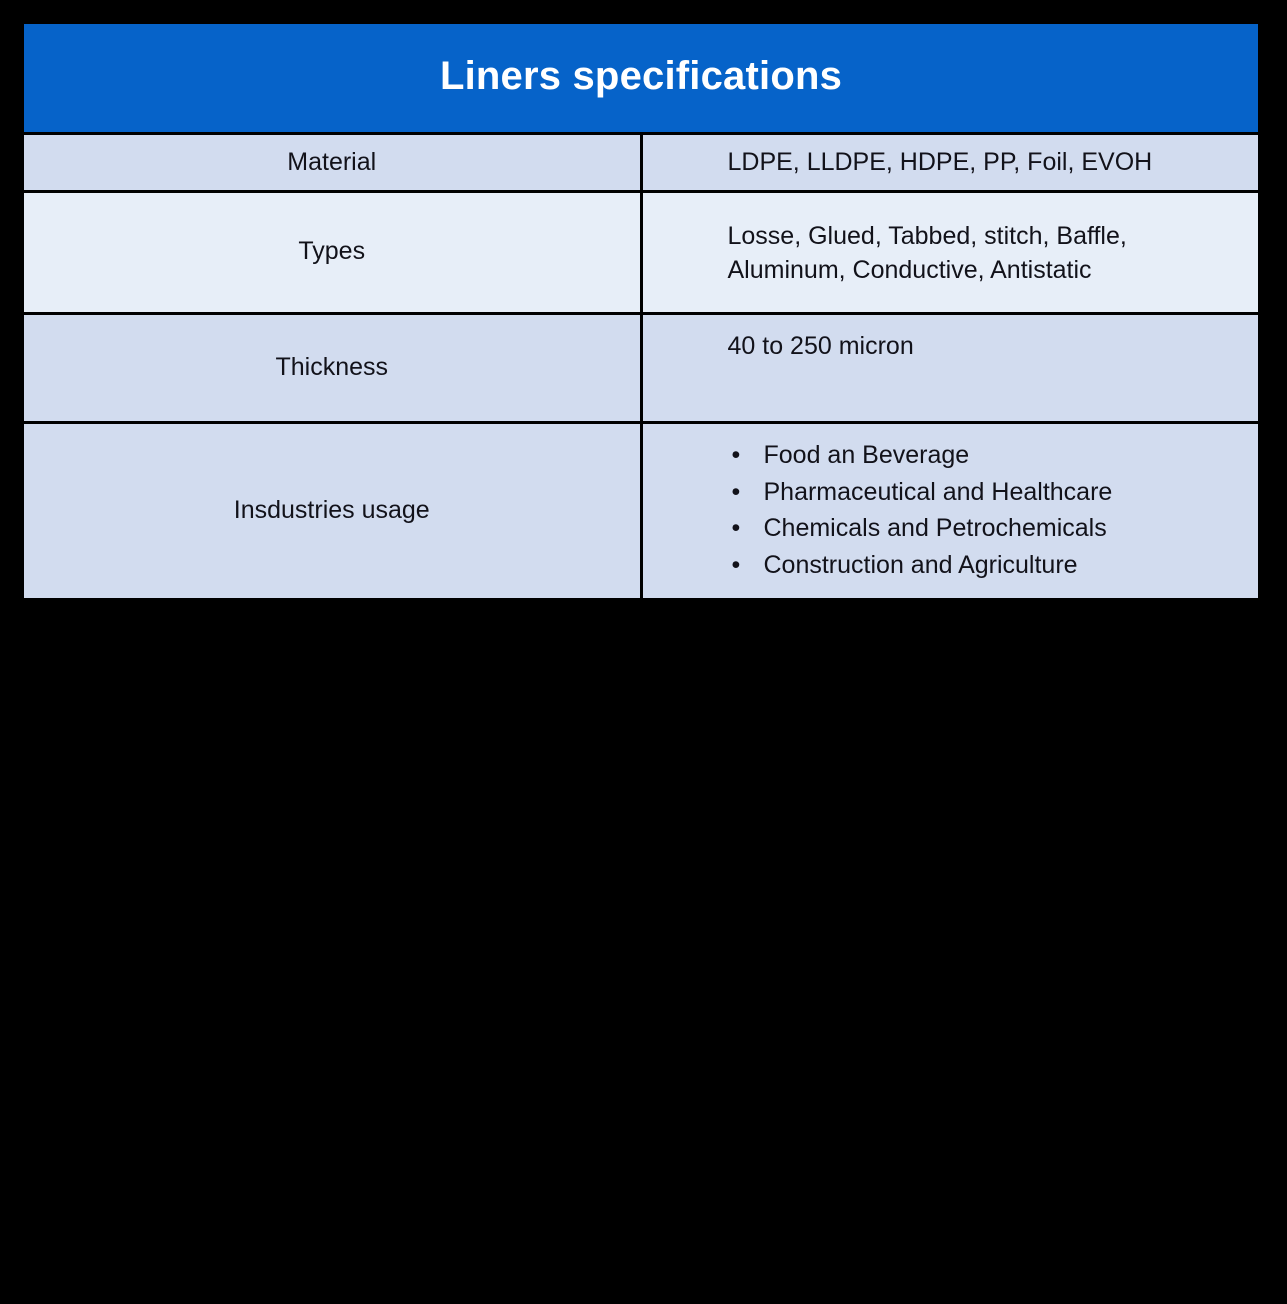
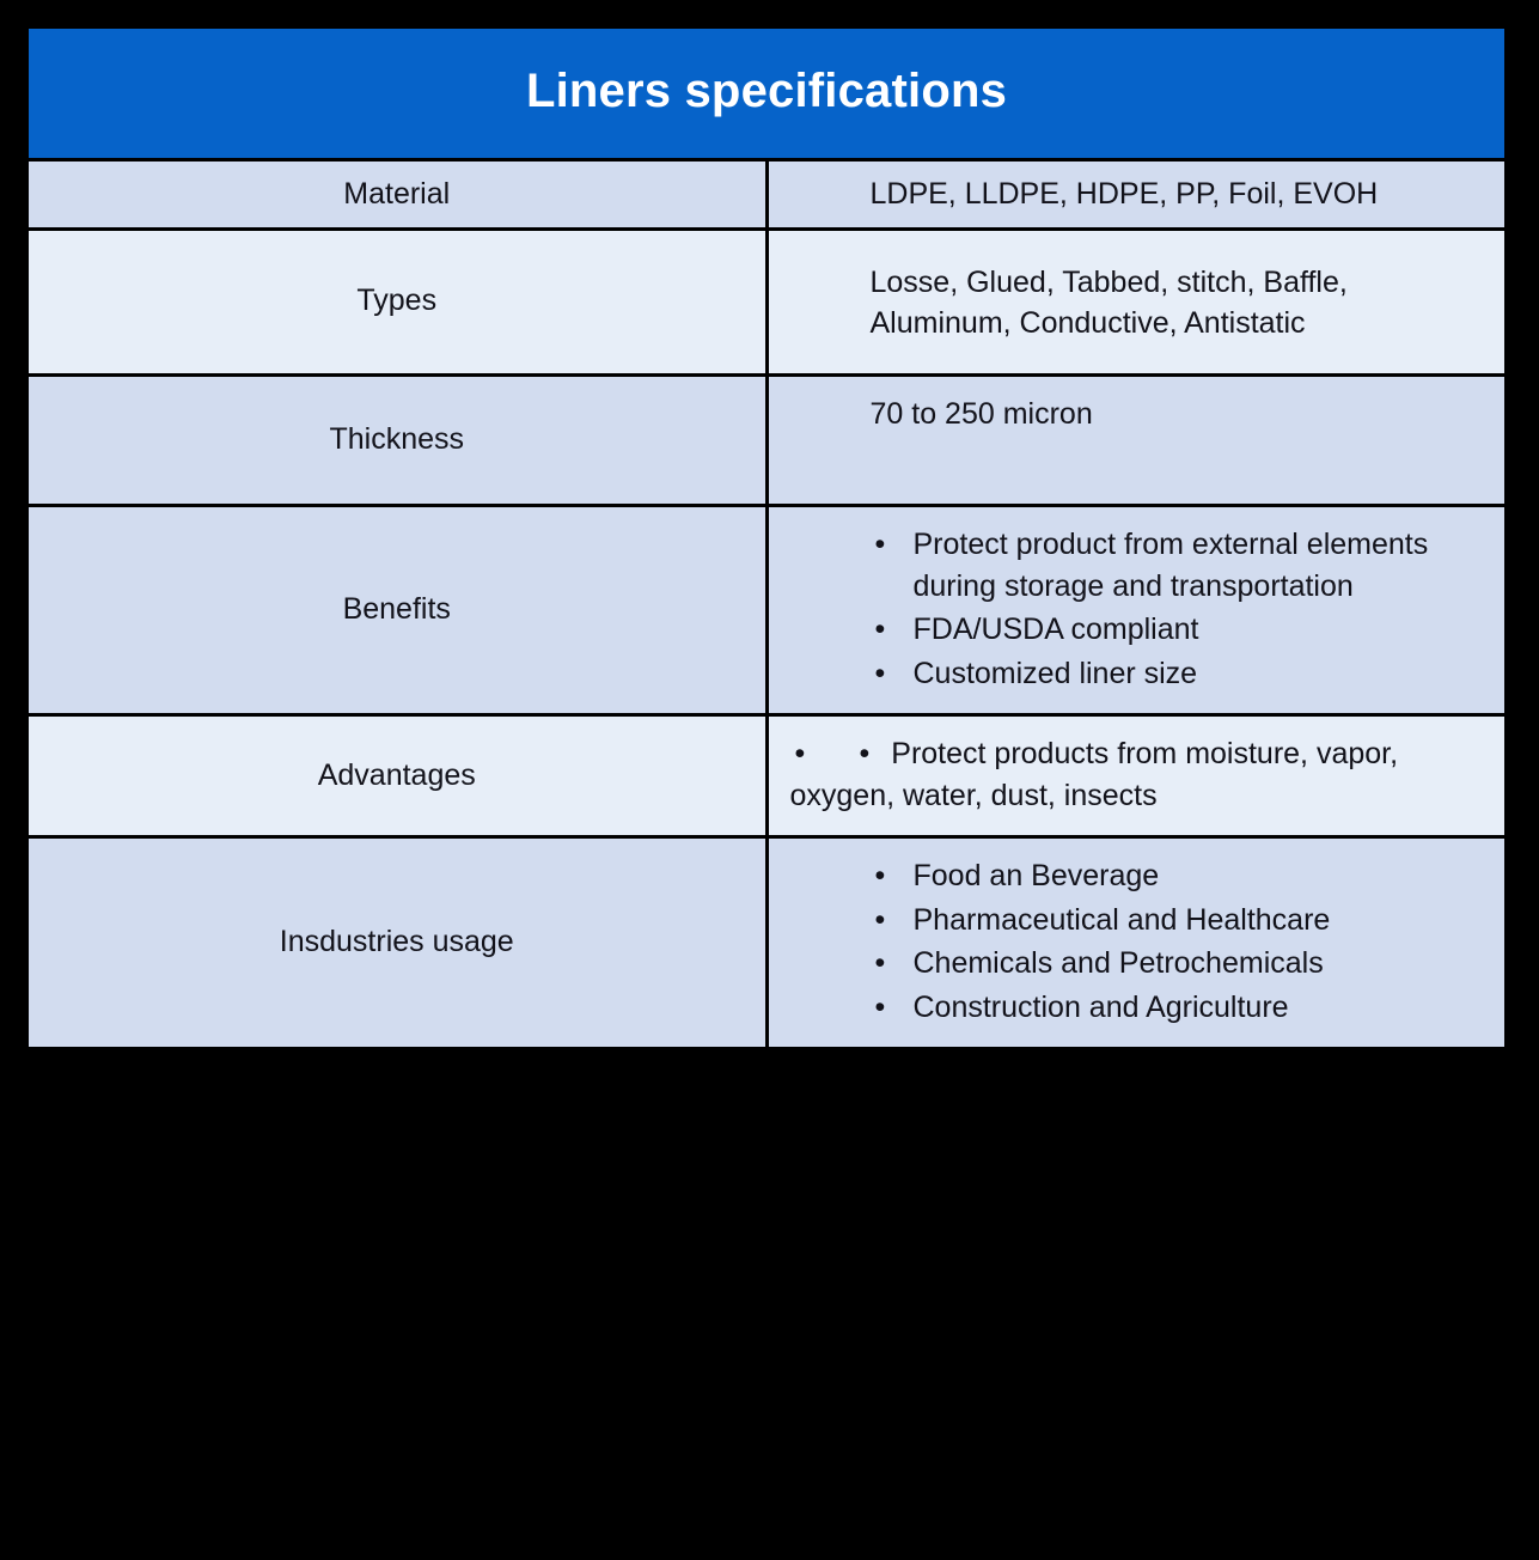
  Liners specifications
  Material	LDPE, LLDPE, HDPE, PP, Foil, EVOH
  Types	Losse, Glued, Tabbed, stitch, Baffle, Aluminum, Conductive, Antistatic
- Thickness	40 to 250 micron
+ Thickness	70 to 250 micron
+ Benefits	Protect product from external elements during storage and transportation FDA/USDA compliant Customized liner size
+ Advantages	• Protect products from moisture, vapor, oxygen, water, dust, insects
  Insdustries usage	Food an Beverage Pharmaceutical and Healthcare Chemicals and Petrochemicals Construction and Agriculture
